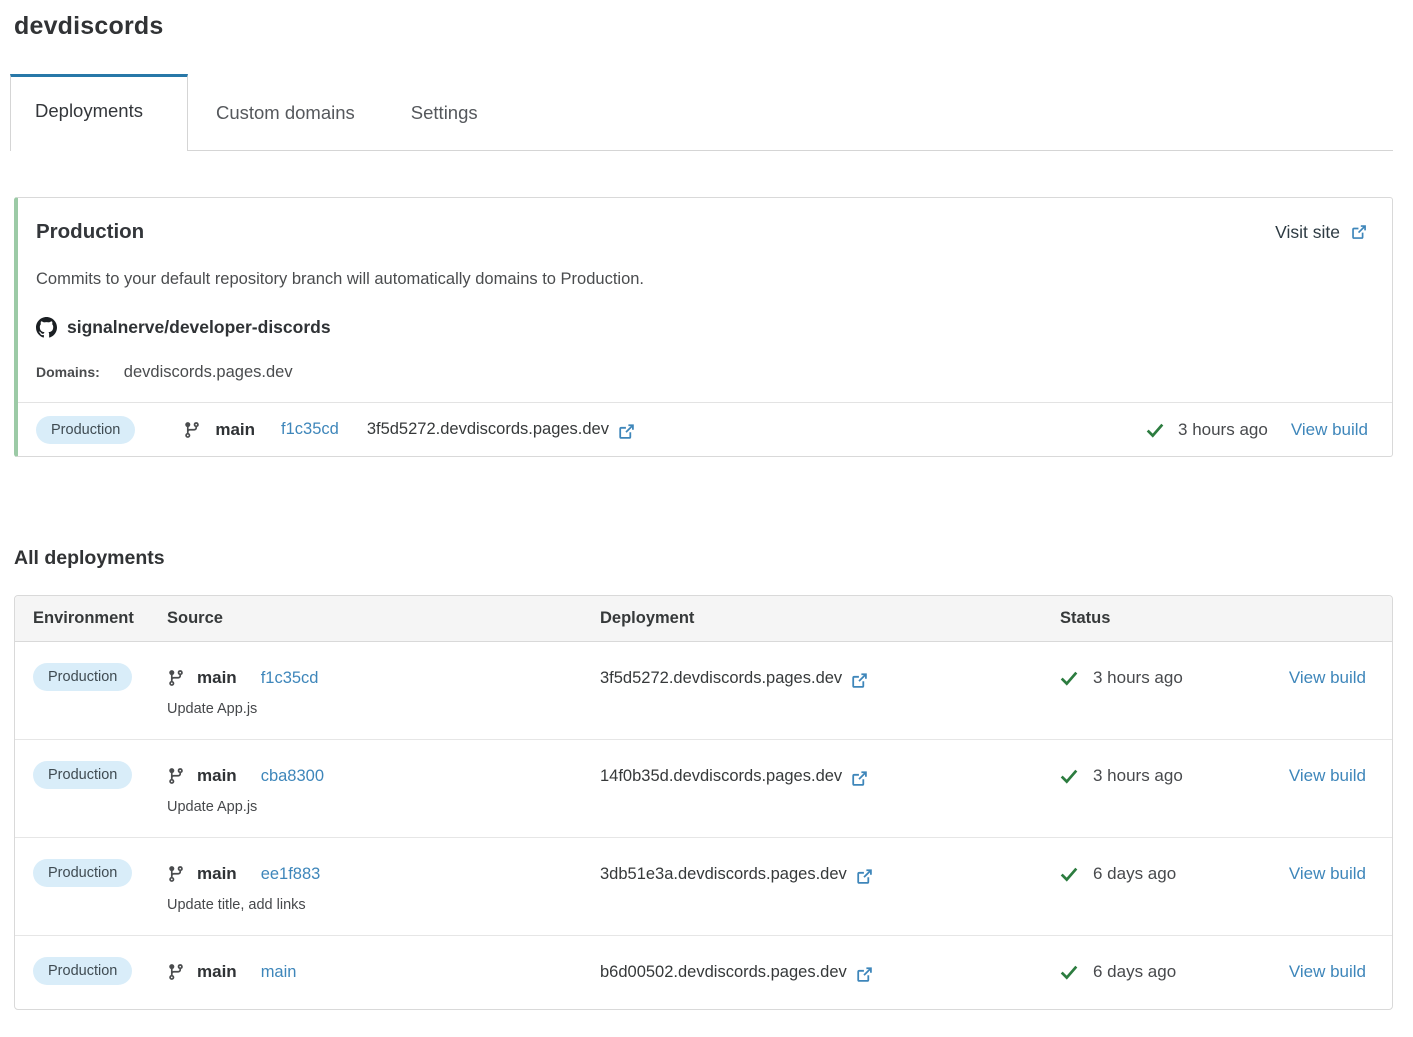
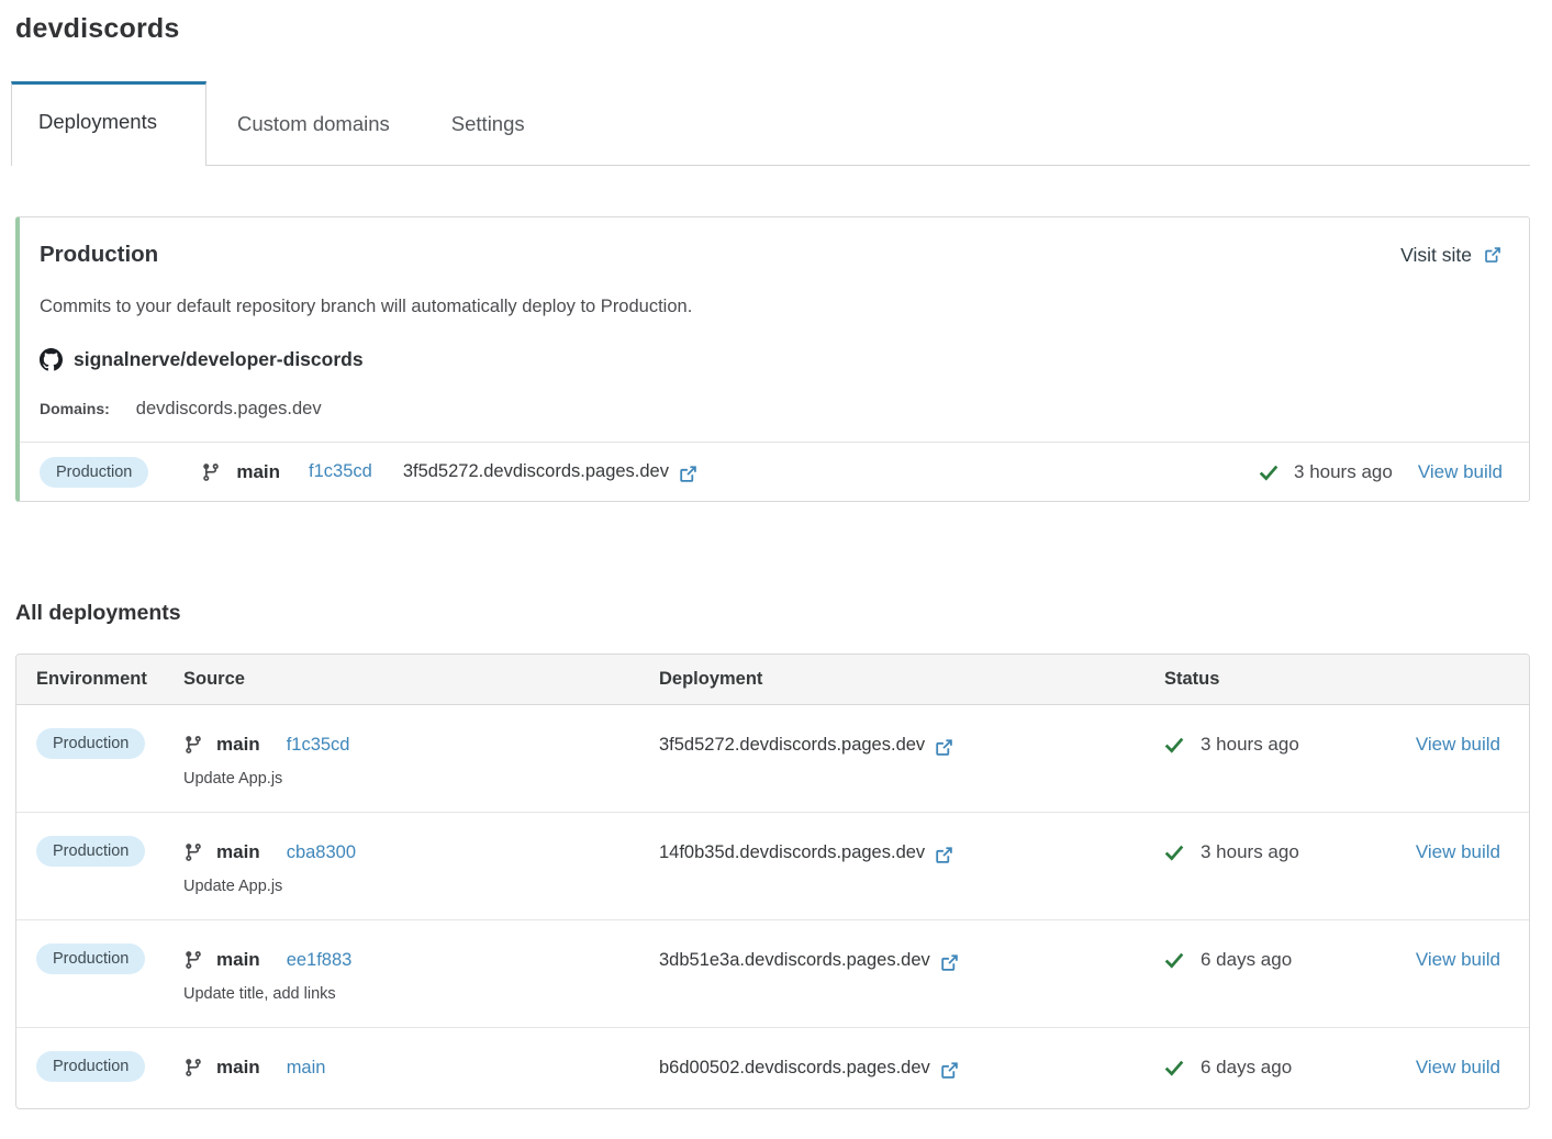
  devdiscords
  Deployments
  Custom domains
  Settings
  Production
  Visit site
- Commits to your default repository branch will automatically domains to Production.
+ Commits to your default repository branch will automatically deploy to Production.
  signalnerve/developer-discords
  Domains:
  devdiscords.pages.dev
  Production
  main
  f1c35cd
  3f5d5272.devdiscords.pages.dev
  3 hours ago
  View build
  All deployments
  Environment
  Source
  Deployment
  Status
  Production
  main
  f1c35cd
  Update App.js
  3f5d5272.devdiscords.pages.dev
  3 hours ago
  View build
  Production
  main
  cba8300
  Update App.js
  14f0b35d.devdiscords.pages.dev
  3 hours ago
  View build
  Production
  main
  ee1f883
  Update title, add links
  3db51e3a.devdiscords.pages.dev
  6 days ago
  View build
  Production
  main
  main
  b6d00502.devdiscords.pages.dev
  6 days ago
  View build
